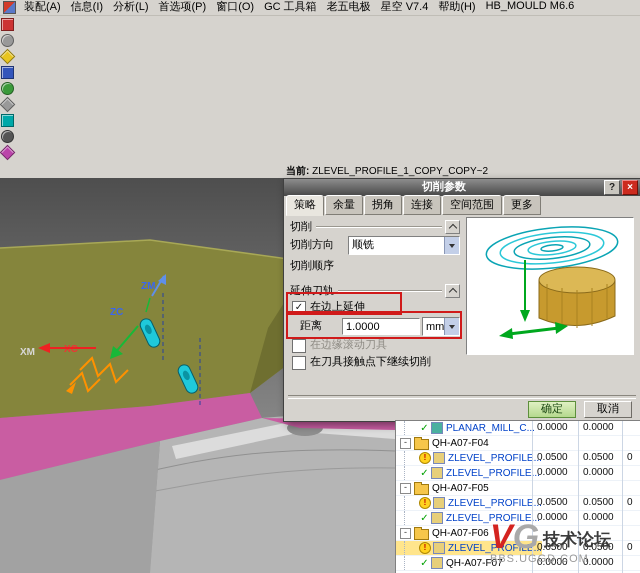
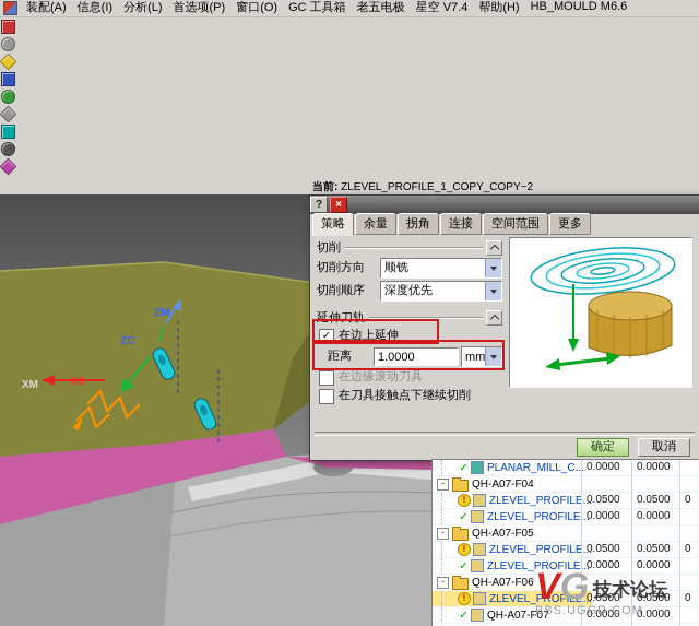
  装配(A)
  信息(I)
  分析(L)
  首选项(P)
  窗口(O)
  GC 工具箱
  老五电极
  星空 V7.4
  帮助(H)
  HB_MOULD M6.6
  当前: ZLEVEL_PROFILE_1_COPY_COPY~2
  ZM
  ZC
  XM
  XC
- 切削参数
  ?
  ×
  策略
  余量
  拐角
  连接
  空间范围
  更多
  切削
  切削方向
  顺铣
  切削顺序
+ 深度优先
  延伸刀轨
  ✓
  在边上延伸
  距离
  1.0000
  mm
  在边缘滚动刀具
  在刀具接触点下继续切削
  确定
  取消
  ✓
  PLANAR_MILL_C...
  0.0000
  0.0000
  -
  QH-A07-F04
  !
  ZLEVEL_PROFILE...
  0.0500
  0.0500
  0
  ✓
  ZLEVEL_PROFILE..
  0.0000
  0.0000
  -
  QH-A07-F05
  !
  ZLEVEL_PROFILE...
  0.0500
  0.0500
  0
  ✓
  ZLEVEL_PROFILE..
  0.0000
  0.0000
  -
  QH-A07-F06
  !
  ZLEVEL_PROFILE...
  0.0500
  0.0500
  0
  ✓
  QH-A07-F07
  0.0000
  0.0000
  V
  G
  技术论坛
  BBS.UGGD.COM
